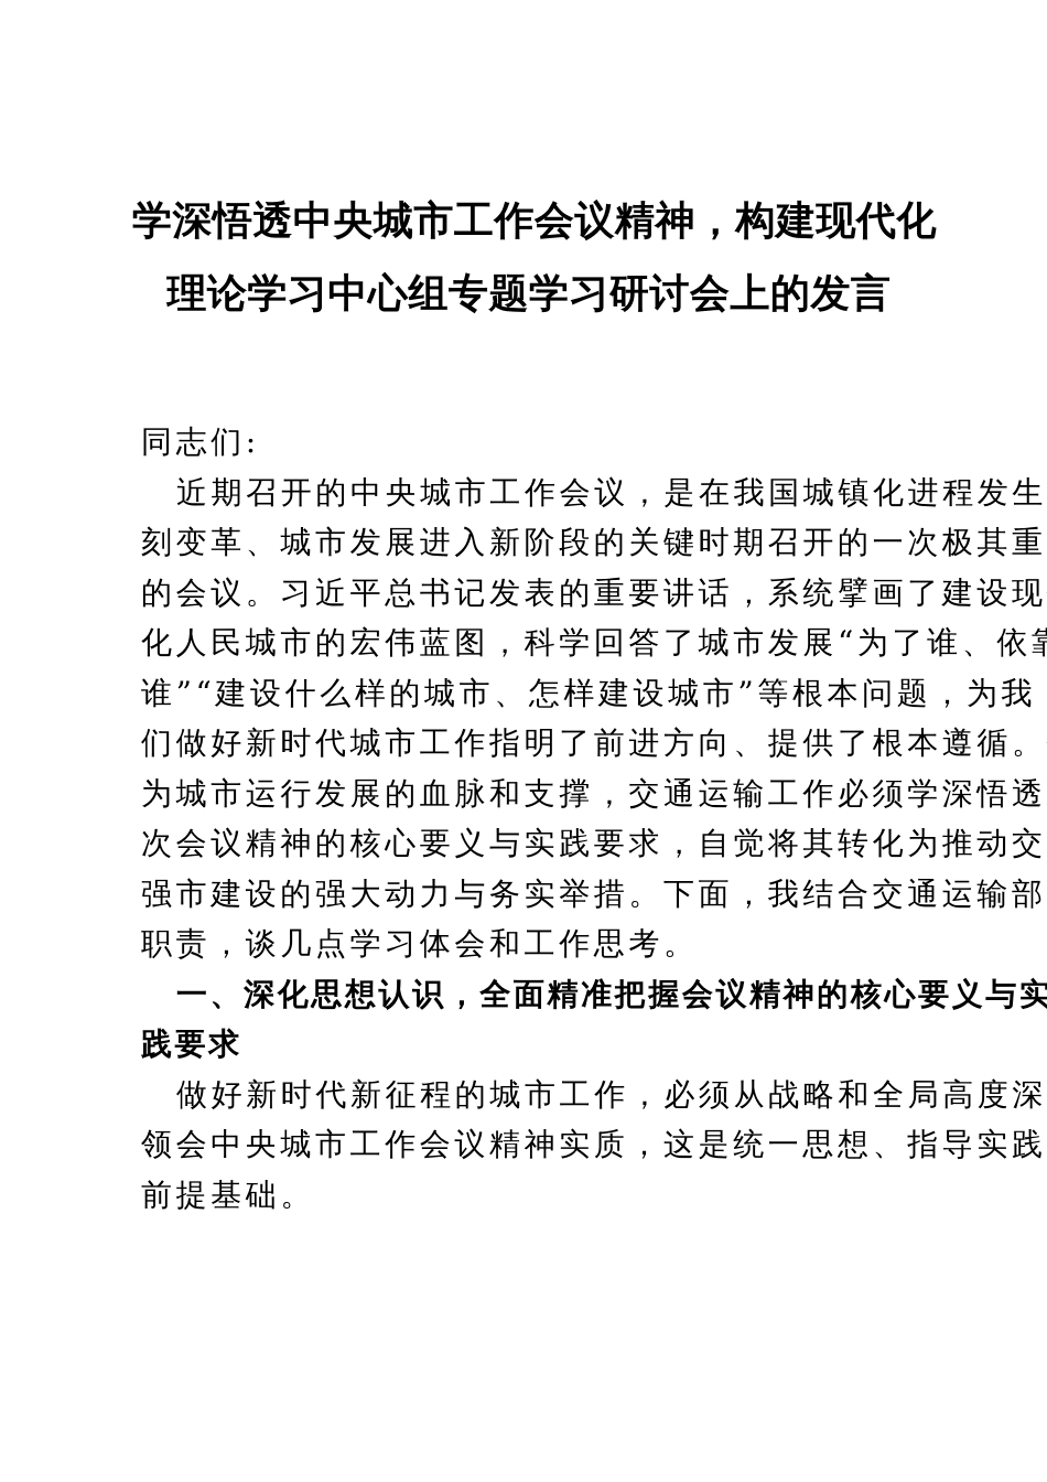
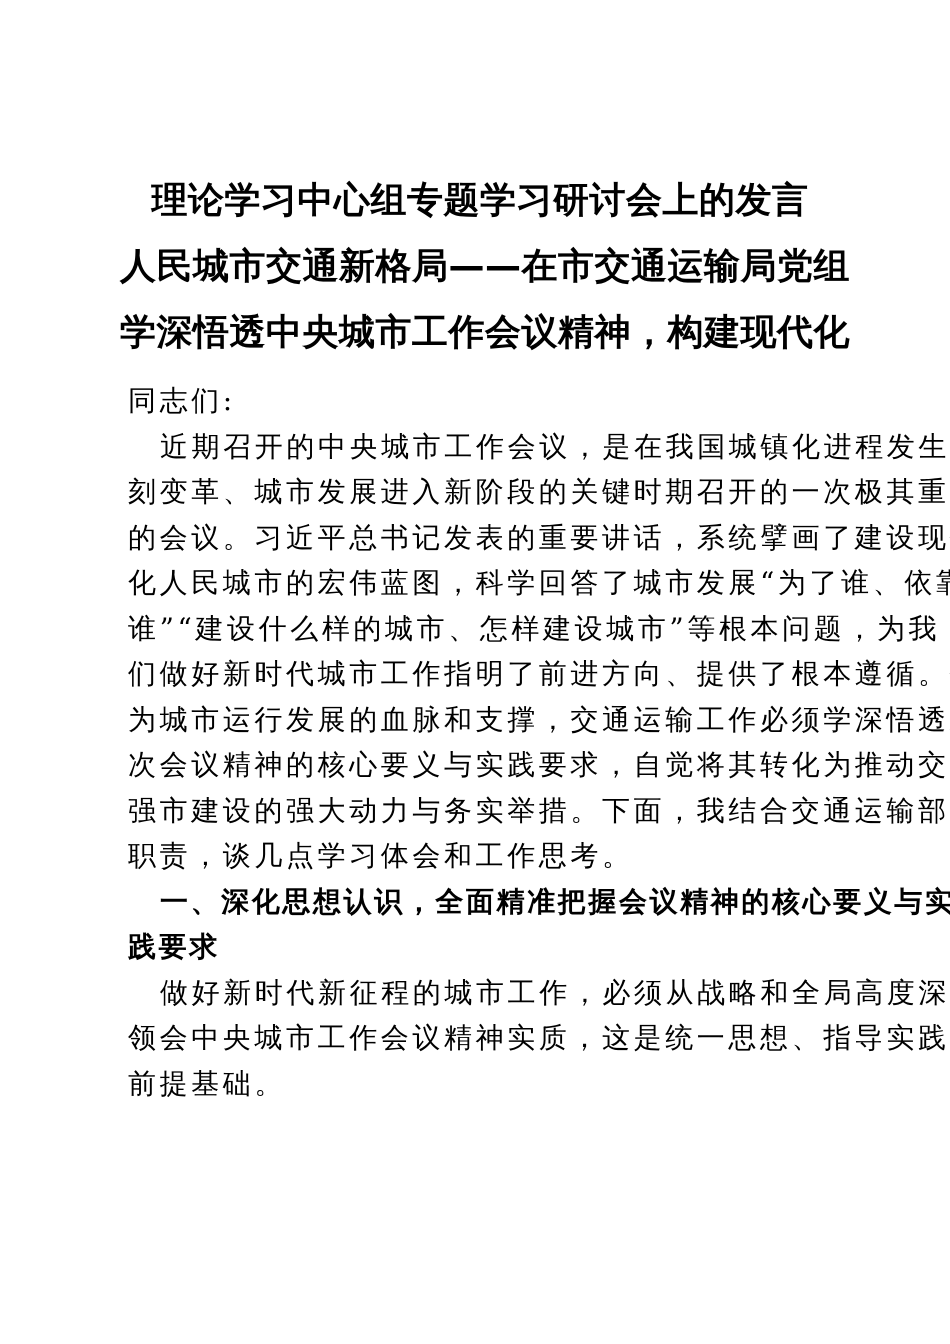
- 学深悟透中央城市工作会议精神，构建现代化
+ 理论学习中心组专题学习研讨会上的发言
+ 人民城市交通新格局——在市交通运输局党组
- 理论学习中心组专题学习研讨会上的发言
+ 学深悟透中央城市工作会议精神，构建现代化
  同志们:
  近期召开的中央城市工作会议，是在我国城镇化进程发生
  刻变革、城市发展进入新阶段的关键时期召开的一次极其重
  的会议。习近平总书记发表的重要讲话，系统擘画了建设现
  化人民城市的宏伟蓝图，科学回答了城市发展“为了谁、依
  谁”“建设什么样的城市、怎样建设城市”等根本问题，为我
  们做好新时代城市工作指明了前进方向、提供了根本遵循。
  为城市运行发展的血脉和支撑，交通运输工作必须学深悟透
  次会议精神的核心要义与实践要求，自觉将其转化为推动交
  强市建设的强大动力与务实举措。下面，我结合交通运输部
  职责，谈几点学习体会和工作思考。
  一、深化思想认识，全面精准把握会议精神的核心要义与实
  践要求
  做好新时代新征程的城市工作，必须从战略和全局高度深
  领会中央城市工作会议精神实质，这是统一思想、指导实践
  前提基础。
